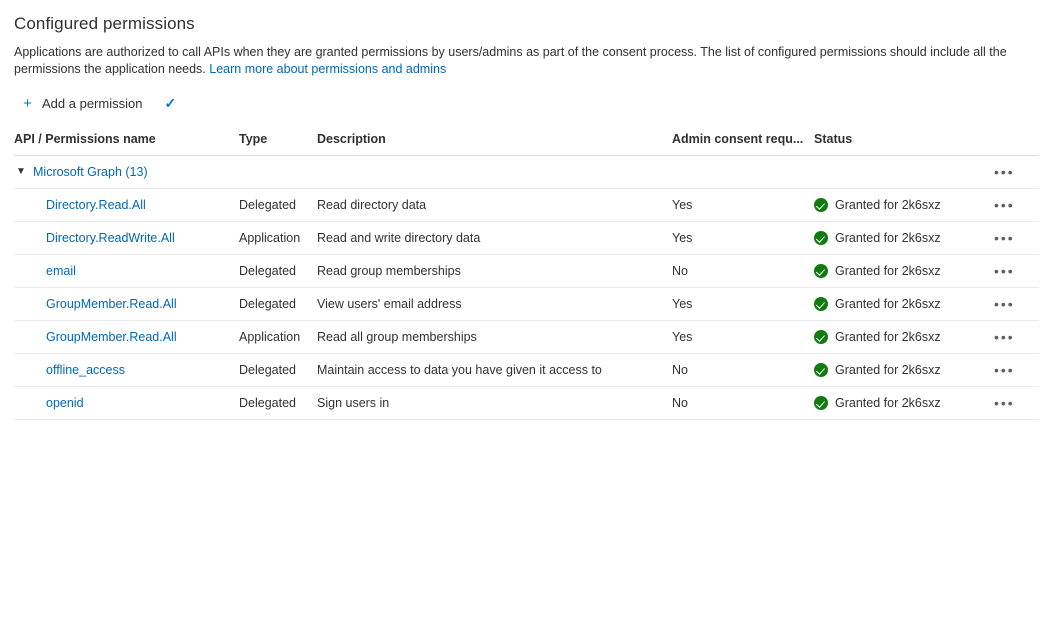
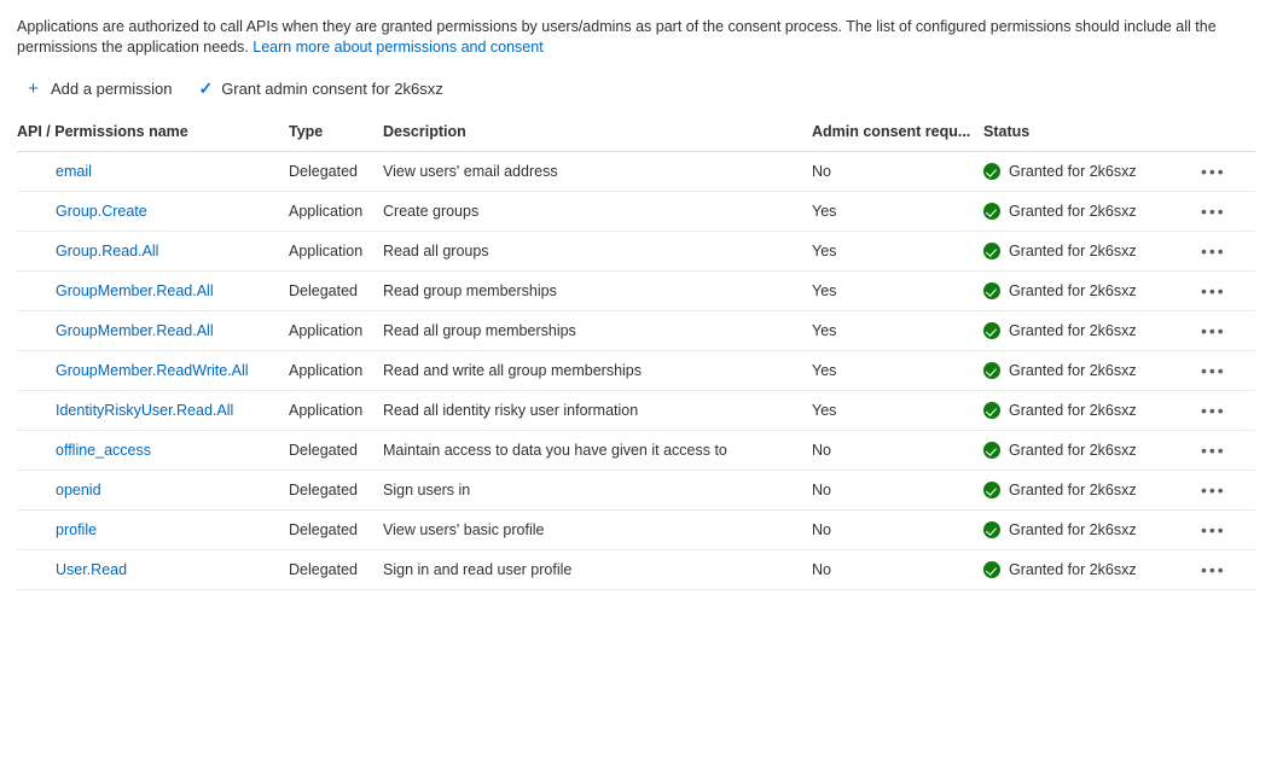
- Configured permissions
- Applications are authorized to call APIs when they are granted permissions by users/admins as part of the consent process. The list of configured permissions should include all the permissions the application needs. Learn more about permissions and admins
+ Applications are authorized to call APIs when they are granted permissions by users/admins as part of the consent process. The list of configured permissions should include all the permissions the application needs. Learn more about permissions and consent
  +
  Add a permission
  ✓
+ Grant admin consent for 2k6sxz
  API / Permissions name	Type	Description	Admin consent requ...	Status
- ▼ Microsoft Graph (13)	•••
- Directory.Read.All	Delegated	Read directory data	Yes	Granted for 2k6sxz	•••
- Directory.ReadWrite.All	Application	Read and write directory data	Yes	Granted for 2k6sxz	•••
- email	Delegated	Read group memberships	No	Granted for 2k6sxz	•••
+ email	Delegated	View users' email address	No	Granted for 2k6sxz	•••
+ Group.Create	Application	Create groups	Yes	Granted for 2k6sxz	•••
+ Group.Read.All	Application	Read all groups	Yes	Granted for 2k6sxz	•••
- GroupMember.Read.All	Delegated	View users' email address	Yes	Granted for 2k6sxz	•••
+ GroupMember.Read.All	Delegated	Read group memberships	Yes	Granted for 2k6sxz	•••
  GroupMember.Read.All	Application	Read all group memberships	Yes	Granted for 2k6sxz	•••
+ GroupMember.ReadWrite.All	Application	Read and write all group memberships	Yes	Granted for 2k6sxz	•••
+ IdentityRiskyUser.Read.All	Application	Read all identity risky user information	Yes	Granted for 2k6sxz	•••
  offline_access	Delegated	Maintain access to data you have given it access to	No	Granted for 2k6sxz	•••
  openid	Delegated	Sign users in	No	Granted for 2k6sxz	•••
+ profile	Delegated	View users' basic profile	No	Granted for 2k6sxz	•••
+ User.Read	Delegated	Sign in and read user profile	No	Granted for 2k6sxz	•••
